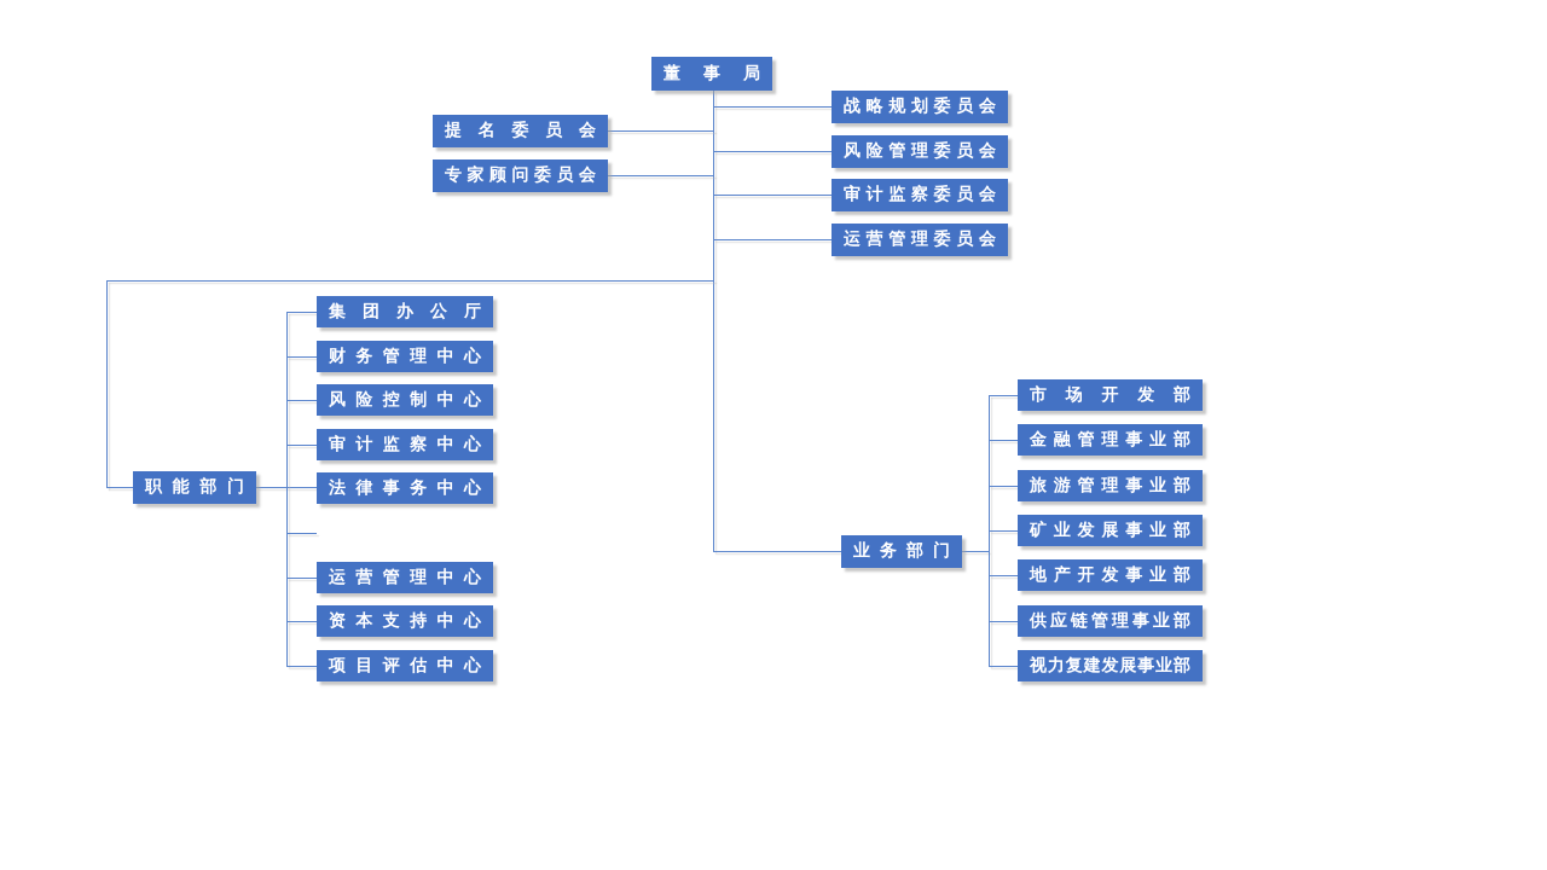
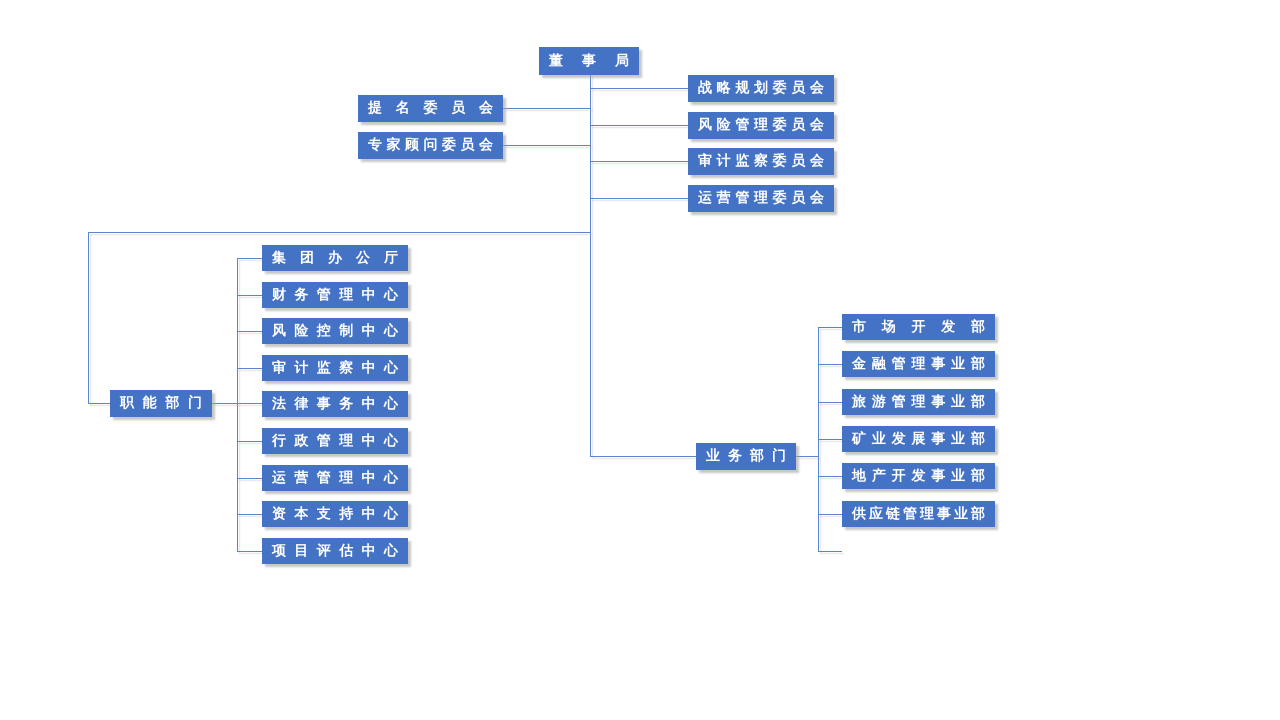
  董事局
  提名委员会
  专家顾问委员会
  战略规划委员会
  风险管理委员会
  审计监察委员会
  运营管理委员会
  职能部门
  集团办公厅
  财务管理中心
  风险控制中心
  审计监察中心
  法律事务中心
+ 行政管理中心
  运营管理中心
  资本支持中心
  项目评估中心
  业务部门
  市场开发部
  金融管理事业部
  旅游管理事业部
  矿业发展事业部
  地产开发事业部
  供应链管理事业部
- 视力复建发展事业部
